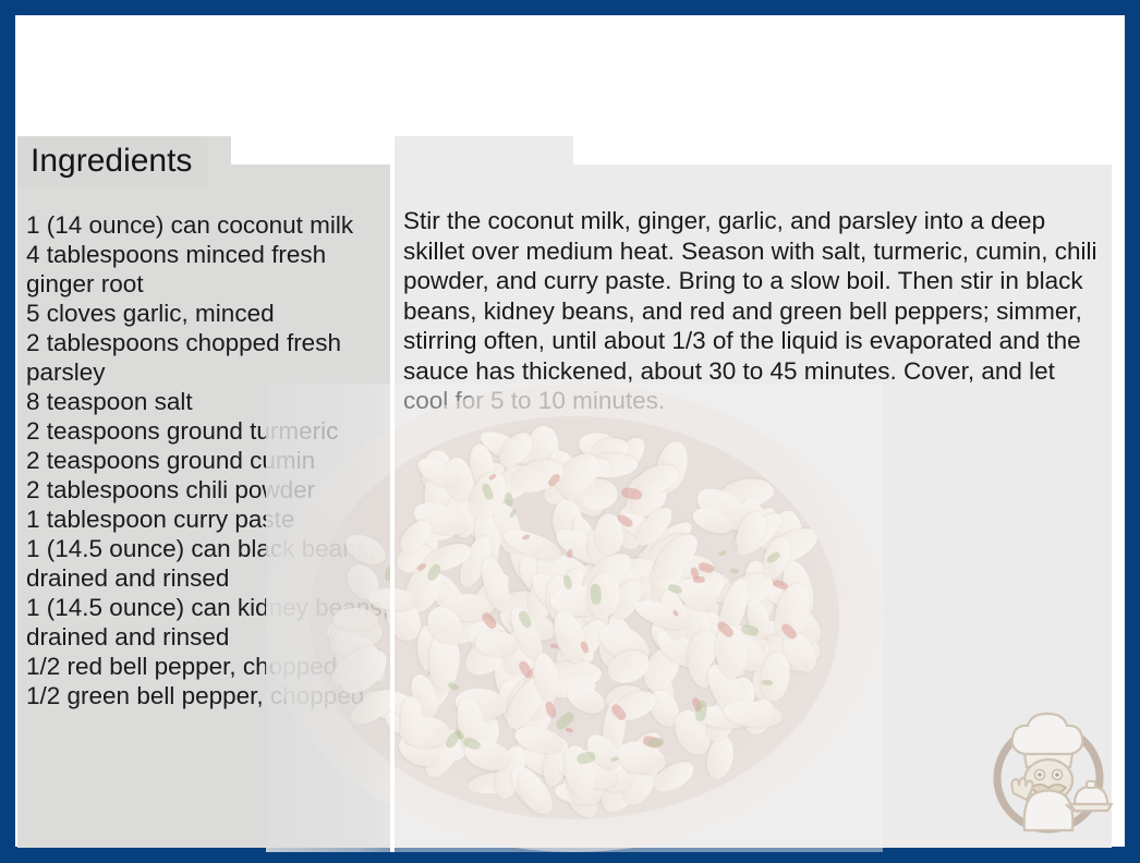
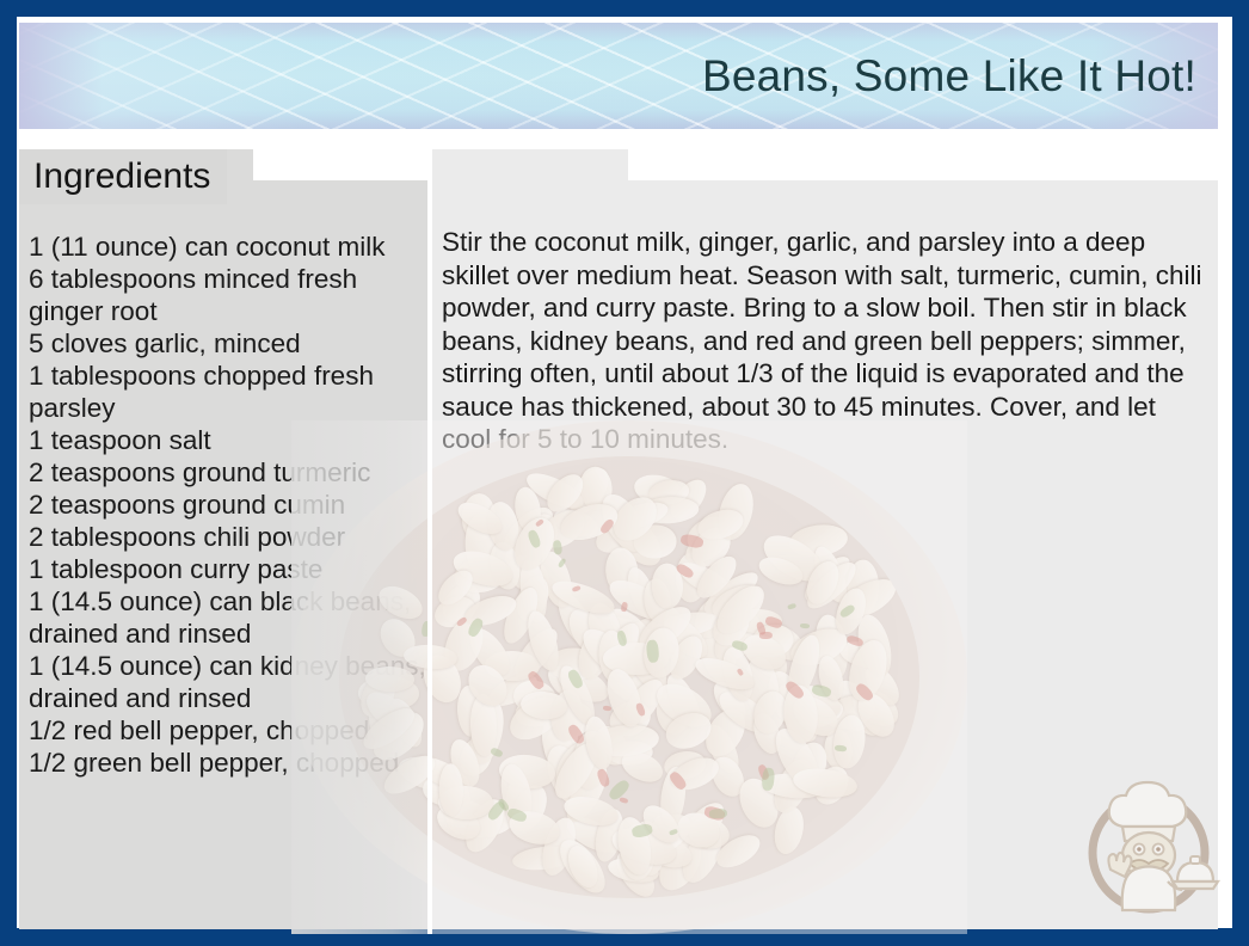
+ Beans, Some Like It Hot!
  Ingredients
- 1 (14 ounce) can coconut milk
+ 1 (11 ounce) can coconut milk
- 4 tablespoons minced fresh ginger root
+ 6 tablespoons minced fresh ginger root
  5 cloves garlic, minced
- 2 tablespoons chopped fresh parsley
+ 1 tablespoons chopped fresh parsley
- 8 teaspoon salt
+ 1 teaspoon salt
  2 teaspoons ground tu
  2 teaspoons ground c
  2 tablespoons chili po
  1 tablespoon curry pa
  1 (14.5 ounce) can bla drained and rinsed
  1 (14.5 ounce) can kid drained and rinsed
  1/2 red bell pepper, ch
  1/2 green bell pepper,
  Stir the coconut milk, ginger, garlic, and parsley into a deep skillet over medium heat. Season with salt, turmeric, cumin, chili powder, and curry paste. Bring to a slow boil. Then stir in black beans, kidney beans, and red and green bell peppers; simmer, stirring often, until about 1/3 of the liquid is evaporated and the sauce has thickened, about 30 to 45 minutes. Cover, and let cool
